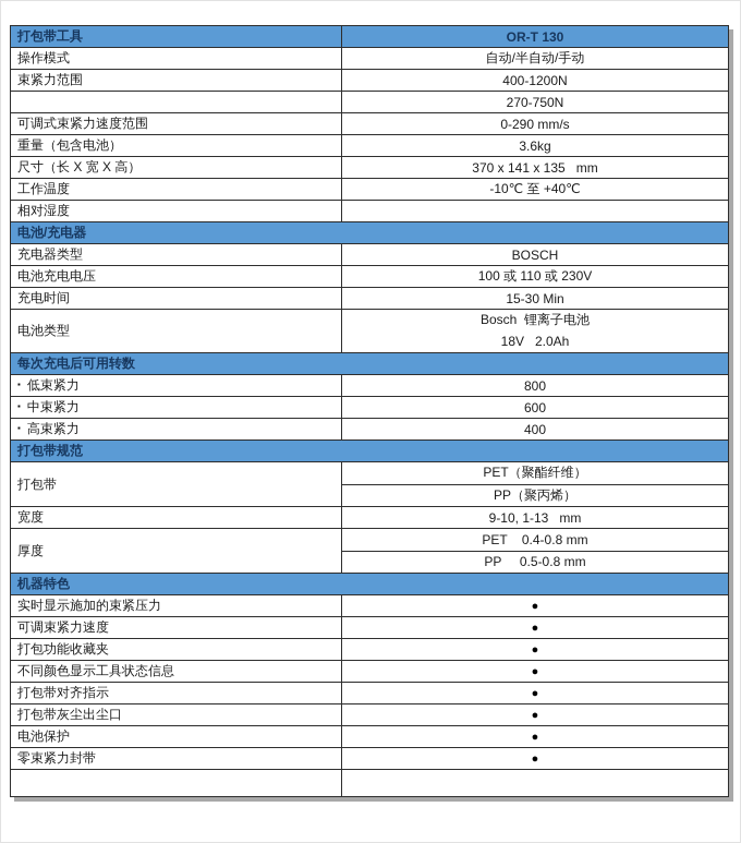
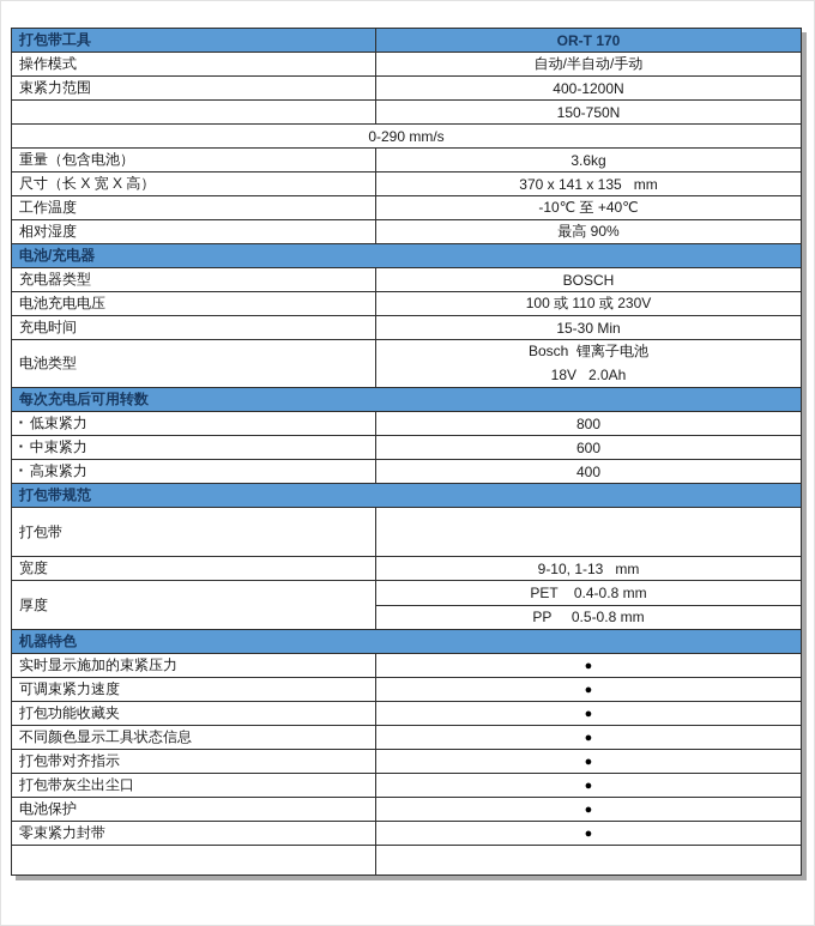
  打包带工具
- OR-T 130
+ OR-T 170
  操作模式
  自动/半自动/手动
  束紧力范围
  400-1200N
- 270-750N
+ 150-750N
- 可调式束紧力速度范围
  0-290 mm/s
  重量（包含电池）
  3.6kg
  尺寸（长 X 宽 X 高）
  370 x 141 x 135 mm
  工作温度
  -10℃ 至 +40℃
  相对湿度
+ 最高 90%
  电池/充电器
  充电器类型
  BOSCH
  电池充电电压
  100 或 110 或 230V
  充电时间
  15-30 Min
  电池类型
  Bosch 锂离子电池
  18V 2.0Ah
  每次充电后可用转数
  ▪
  低束紧力
  800
  ▪
  中束紧力
  600
  ▪
  高束紧力
  400
  打包带规范
  打包带
- PET（聚酯纤维）
- PP（聚丙烯）
  宽度
  9-10, 1-13 mm
  厚度
  PET 0.4-0.8 mm
  PP 0.5-0.8 mm
  机器特色
  实时显示施加的束紧压力
  ●
  可调束紧力速度
  ●
  打包功能收藏夹
  ●
  不同颜色显示工具状态信息
  ●
  打包带对齐指示
  ●
  打包带灰尘出尘口
  ●
  电池保护
  ●
  零束紧力封带
  ●
